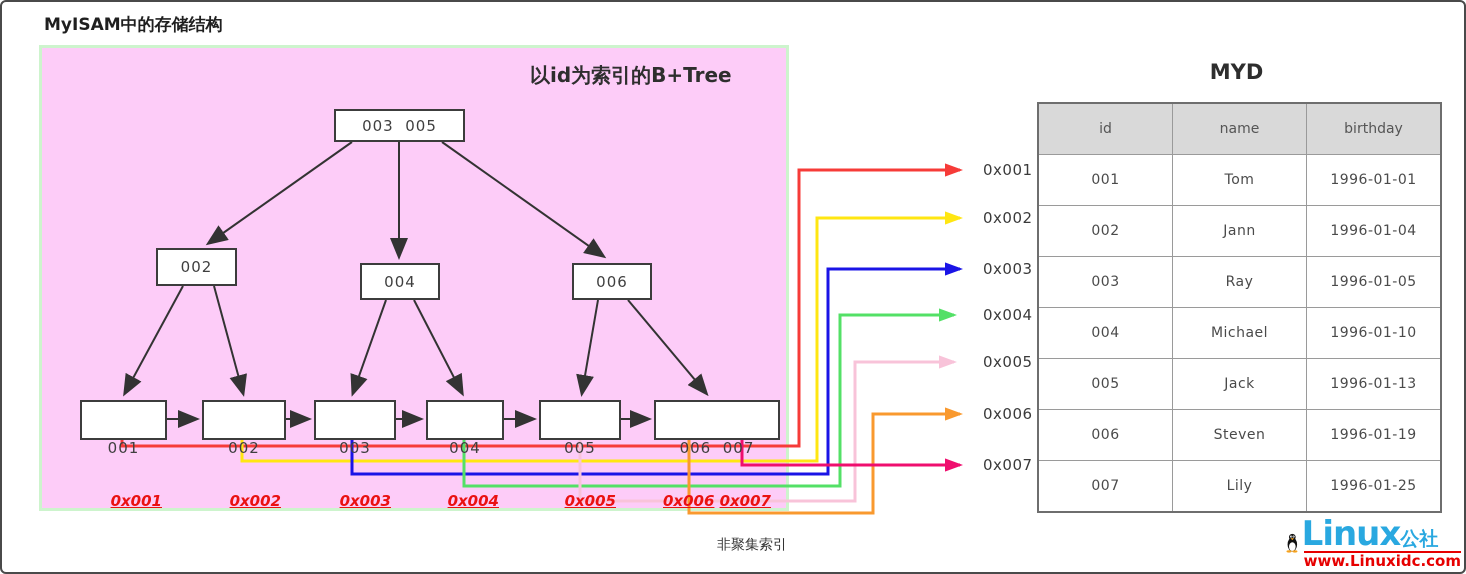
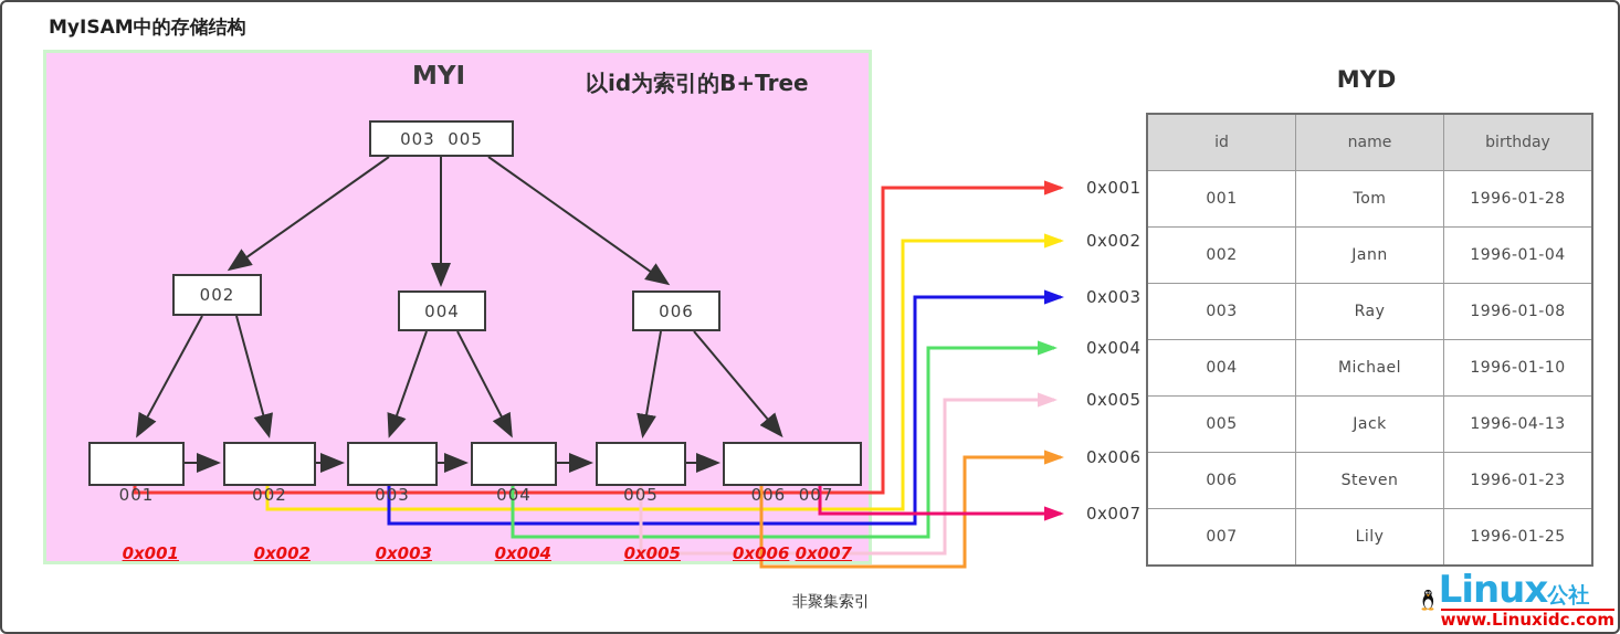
  MyISAM中的存储结构
+ MYI
  以id为索引的B+Tree
  003 005
  002
  004
  006
  001
  0x001
  002
  0x002
  003
  0x003
  004
  0x004
  005
  0x005
  006 007
  0x006
  0x007
  0x001
  0x002
  0x003
  0x004
  0x005
  0x006
  0x007
  MYD
  id	name	birthday
- 001	Tom	1996-01-01
+ 001	Tom	1996-01-28
  002	Jann	1996-01-04
- 003	Ray	1996-01-05
+ 003	Ray	1996-01-08
  004	Michael	1996-01-10
- 005	Jack	1996-01-13
+ 005	Jack	1996-04-13
- 006	Steven	1996-01-19
+ 006	Steven	1996-01-23
  007	Lily	1996-01-25
  非聚集索引
  Linux
  公社
  www.Linuxidc.com
